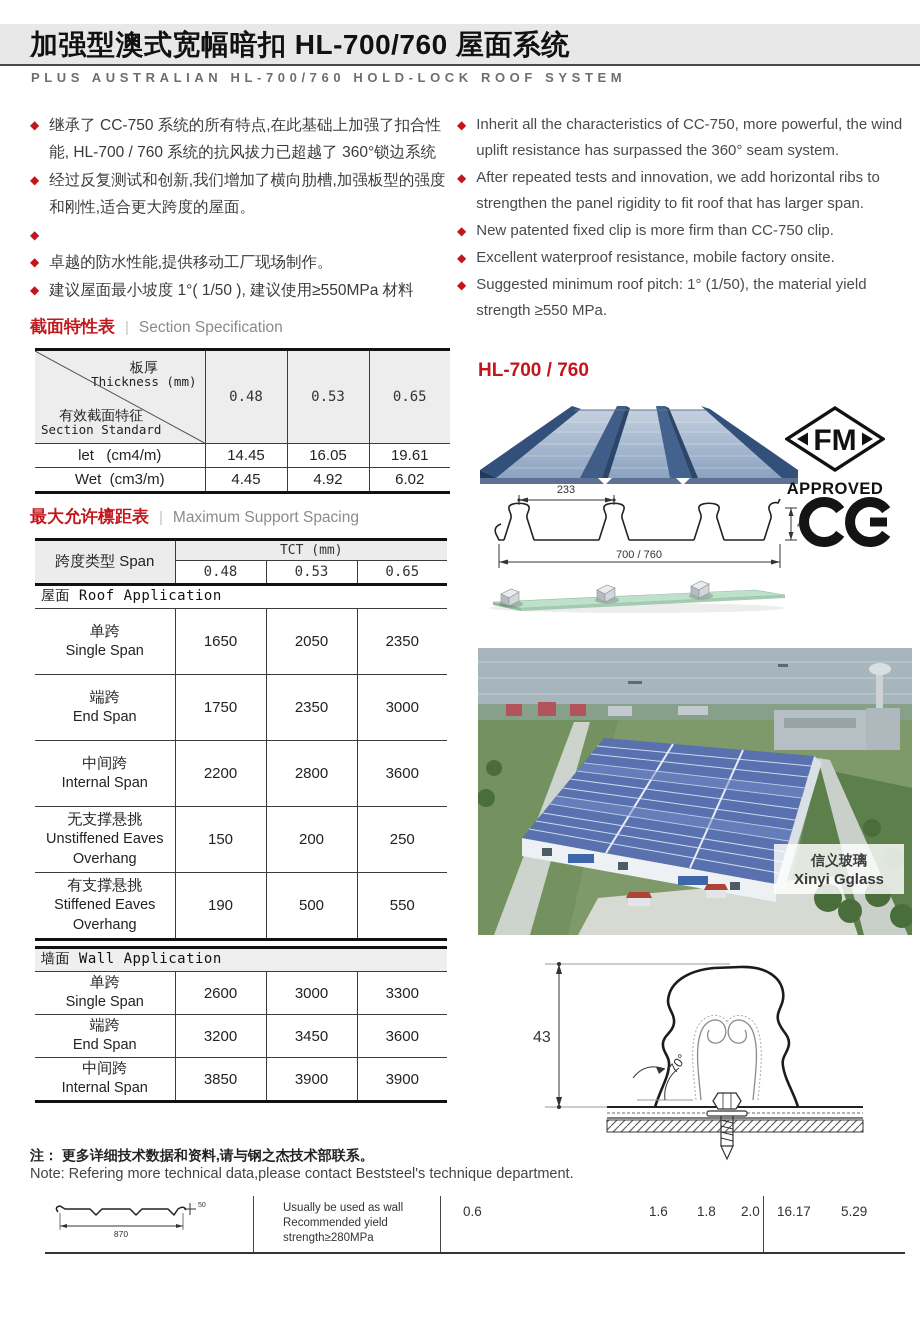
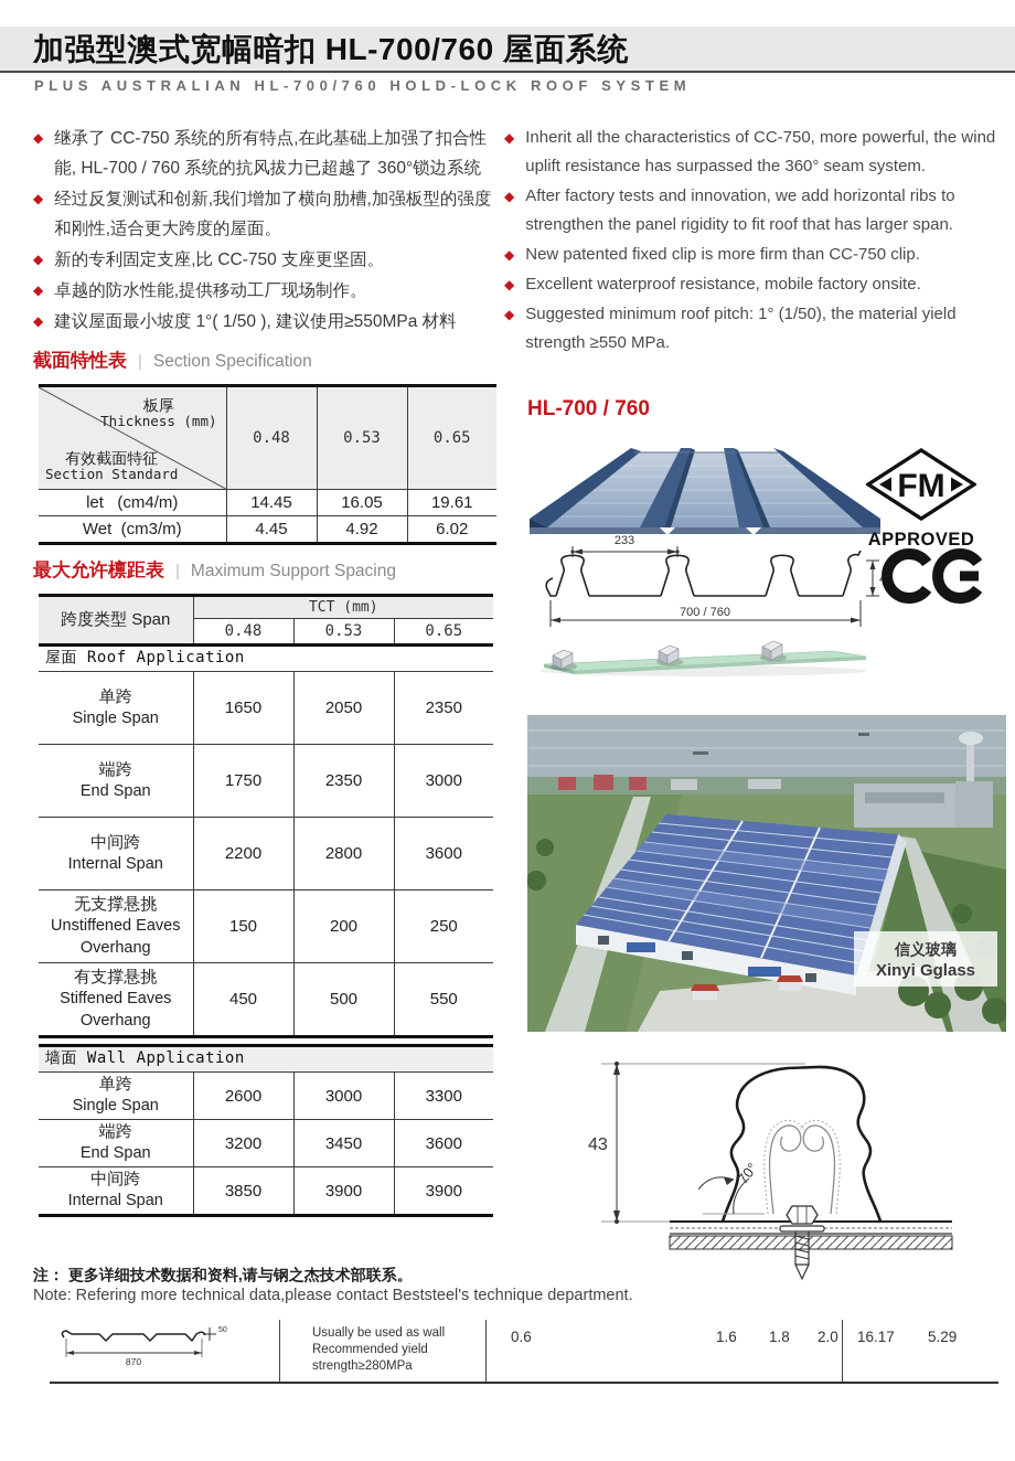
  加强型澳式宽幅暗扣 HL-700/760 屋面系统
  PLUS AUSTRALIAN HL-700/760 HOLD-LOCK ROOF SYSTEM
  ◆
  继承了 CC-750 系统的所有特点,在此基础上加强了扣合性能, HL-700 / 760 系统的抗风拔力已超越了 360°锁边系统
  ◆
  经过反复测试和创新,我们增加了横向肋槽,加强板型的强度和刚性,适合更大跨度的屋面。
  ◆
+ 新的专利固定支座,比 CC-750 支座更坚固。
  ◆
  卓越的防水性能,提供移动工厂现场制作。
  ◆
  建议屋面最小坡度 1°( 1/50 ), 建议使用≥550MPa 材料
  ◆
  Inherit all the characteristics of CC-750, more powerful, the wind uplift resistance has surpassed the 360° seam system.
  ◆
- After repeated tests and innovation, we add horizontal ribs to strengthen the panel rigidity to fit roof that has larger span.
+ After factory tests and innovation, we add horizontal ribs to strengthen the panel rigidity to fit roof that has larger span.
  ◆
  New patented fixed clip is more firm than CC-750 clip.
  ◆
  Excellent waterproof resistance, mobile factory onsite.
  ◆
  Suggested minimum roof pitch: 1° (1/50), the material yield strength ≥550 MPa.
  截面特性表
  |
  Section Specification
  板厚Thickness (mm) 有效截面特征Section Standard	0.48	0.53	0.65
  let (cm4/m)	14.45	16.05	19.61
  Wet (cm3/m)	4.45	4.92	6.02
  最大允许檩距表
  |
  Maximum Support Spacing
  跨度类型 Span	TCT (mm)
  0.48	0.53	0.65
  屋面 Roof Application
  单跨Single Span	1650	2050	2350
  端跨End Span	1750	2350	3000
  中间跨Internal Span	2200	2800	3600
  无支撑悬挑Unstiffened Eaves Overhang	150	200	250
- 有支撑悬挑Stiffened Eaves Overhang	190	500	550
+ 有支撑悬挑Stiffened Eaves Overhang	450	500	550
  墙面 Wall Application
  单跨Single Span	2600	3000	3300
  端跨End Span	3200	3450	3600
  中间跨Internal Span	3850	3900	3900
  注： 更多详细技术数据和资料,请与钢之杰技术部联系。
  Note: Refering more technical data,please contact Beststeel's technique department.
  HL-700 / 760
  233
  700 / 760
  FM
  APPROVED
  信义玻璃
  Xinyi Gglass
  43
  870
  Usually be used as wall
  Recommended yield
  strength≥280MPa
  0.6
  1.6
  1.8
  2.0
  16.17
  5.29
